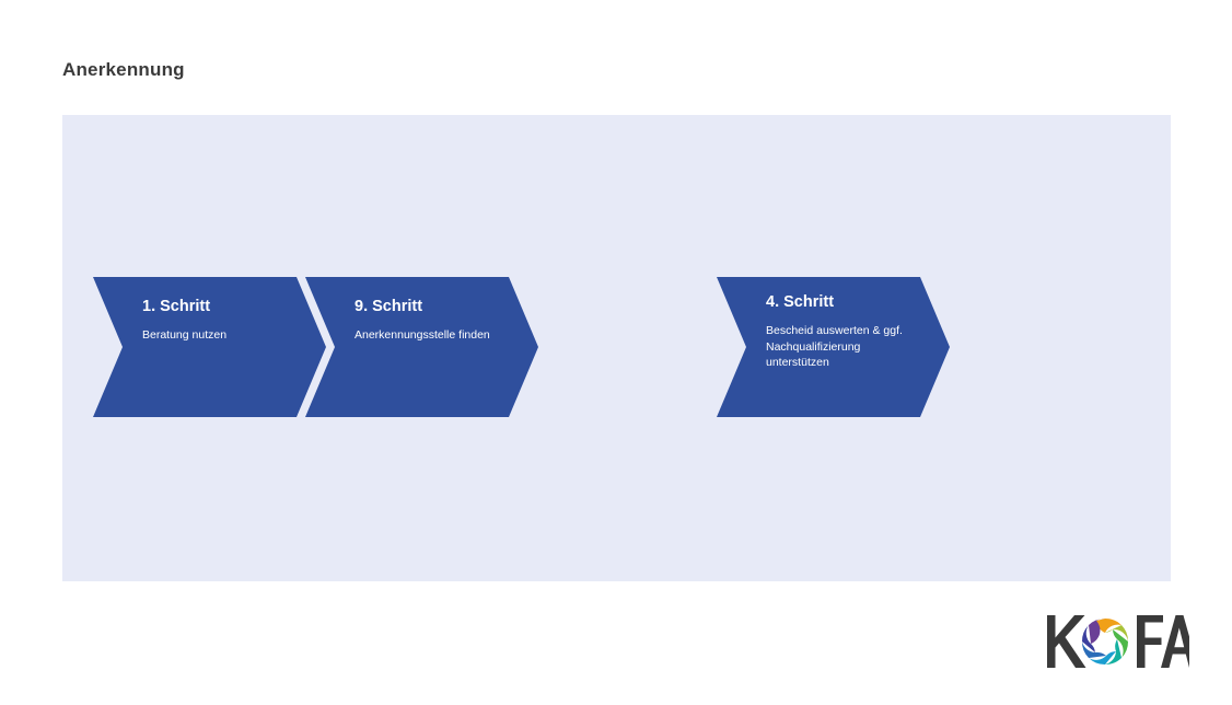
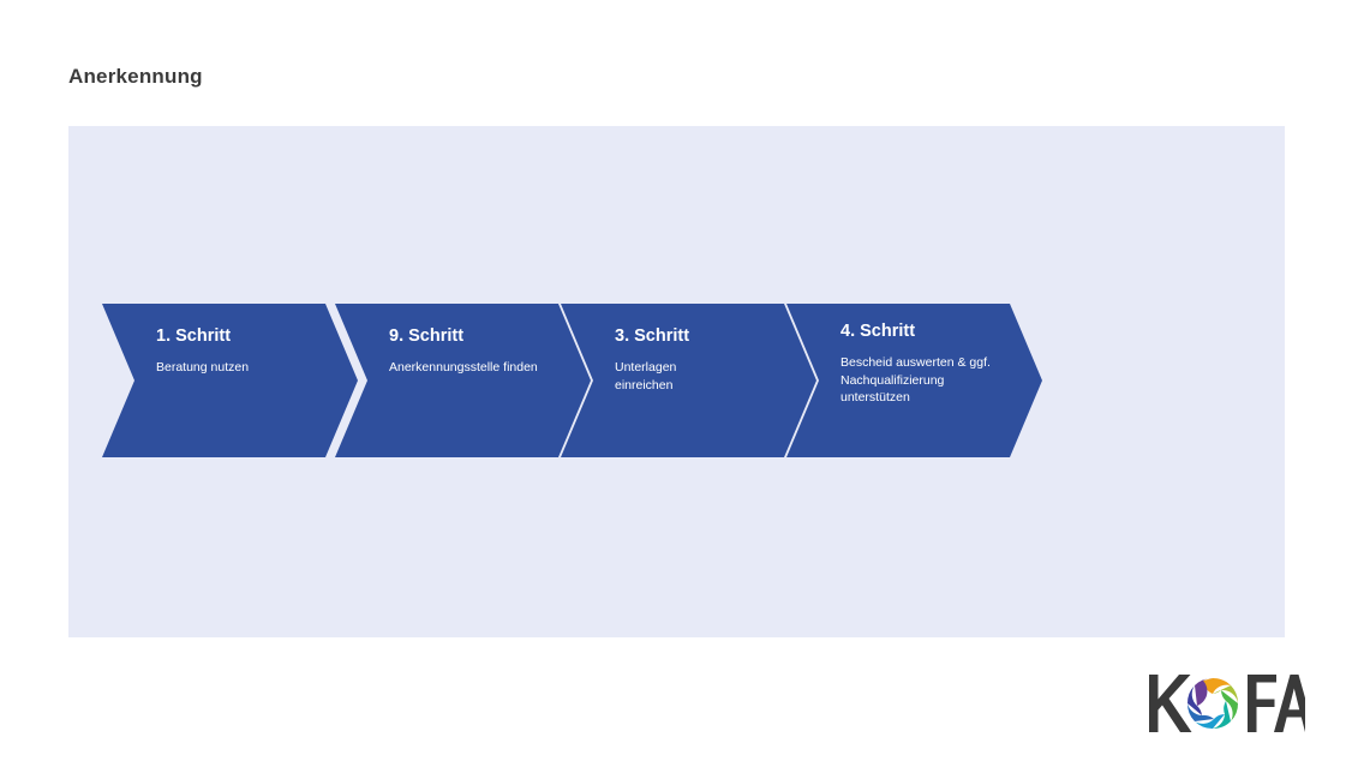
  Anerkennung
  1. Schritt
  Beratung nutzen
  9. Schritt
  Anerkennungsstelle finden
+ 3. Schritt
+ Unterlagen einreichen
  4. Schritt
  Bescheid auswerten & ggf. Nachqualifizierung unterstützen
